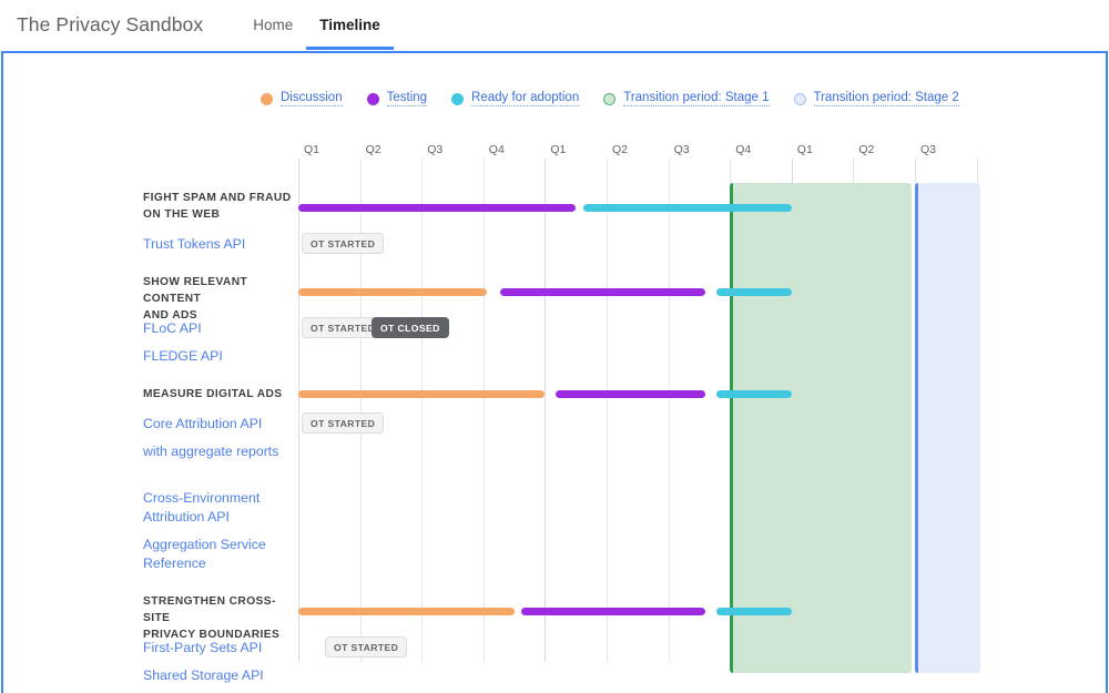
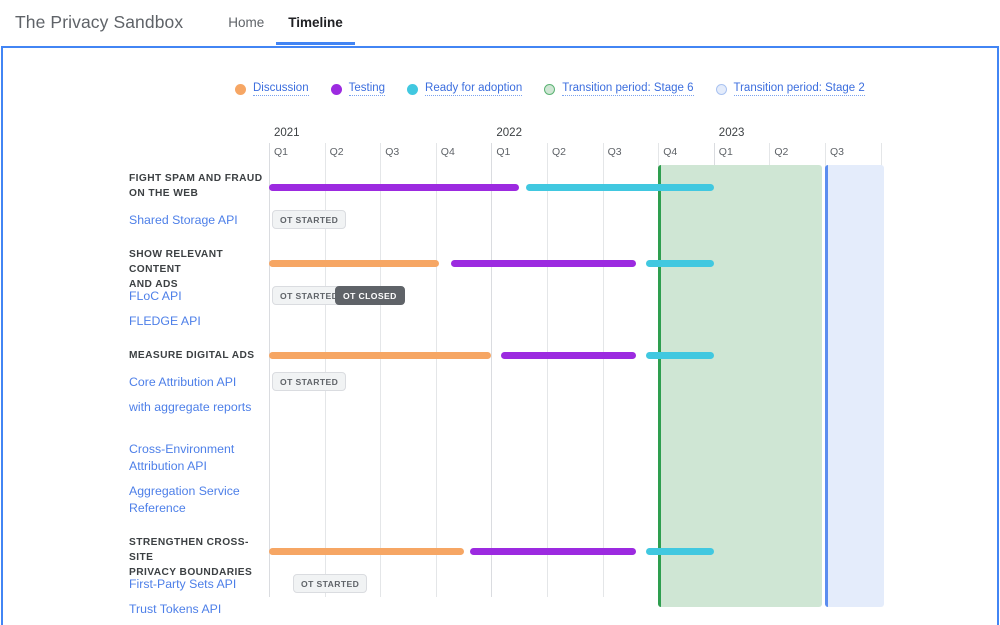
  The Privacy Sandbox
  Home
  Timeline
  Discussion
  Testing
  Ready for adoption
- Transition period: Stage 1
+ Transition period: Stage 6
  Transition period: Stage 2
+ 2021
+ 2022
+ 2023
  Q1
  Q2
  Q3
  Q4
  Q1
  Q2
  Q3
  Q4
  Q1
  Q2
  Q3
  OT STARTED
  OT STARTE
  OT CLOSED
  OT STARTED
  OT STARTED
  FIGHT SPAM AND FRAUD
  ON THE WEB
- Trust Tokens API
+ Shared Storage API
  SHOW RELEVANT CONTENT
  AND ADS
  FLoC API
  FLEDGE API
  MEASURE DIGITAL ADS
  Core Attribution API
  with aggregate reports
  Cross-Environment
  Attribution API
  Aggregation Service
  Reference
  STRENGTHEN CROSS-SITE
  PRIVACY BOUNDARIES
  First-Party Sets API
- Shared Storage API
+ Trust Tokens API
